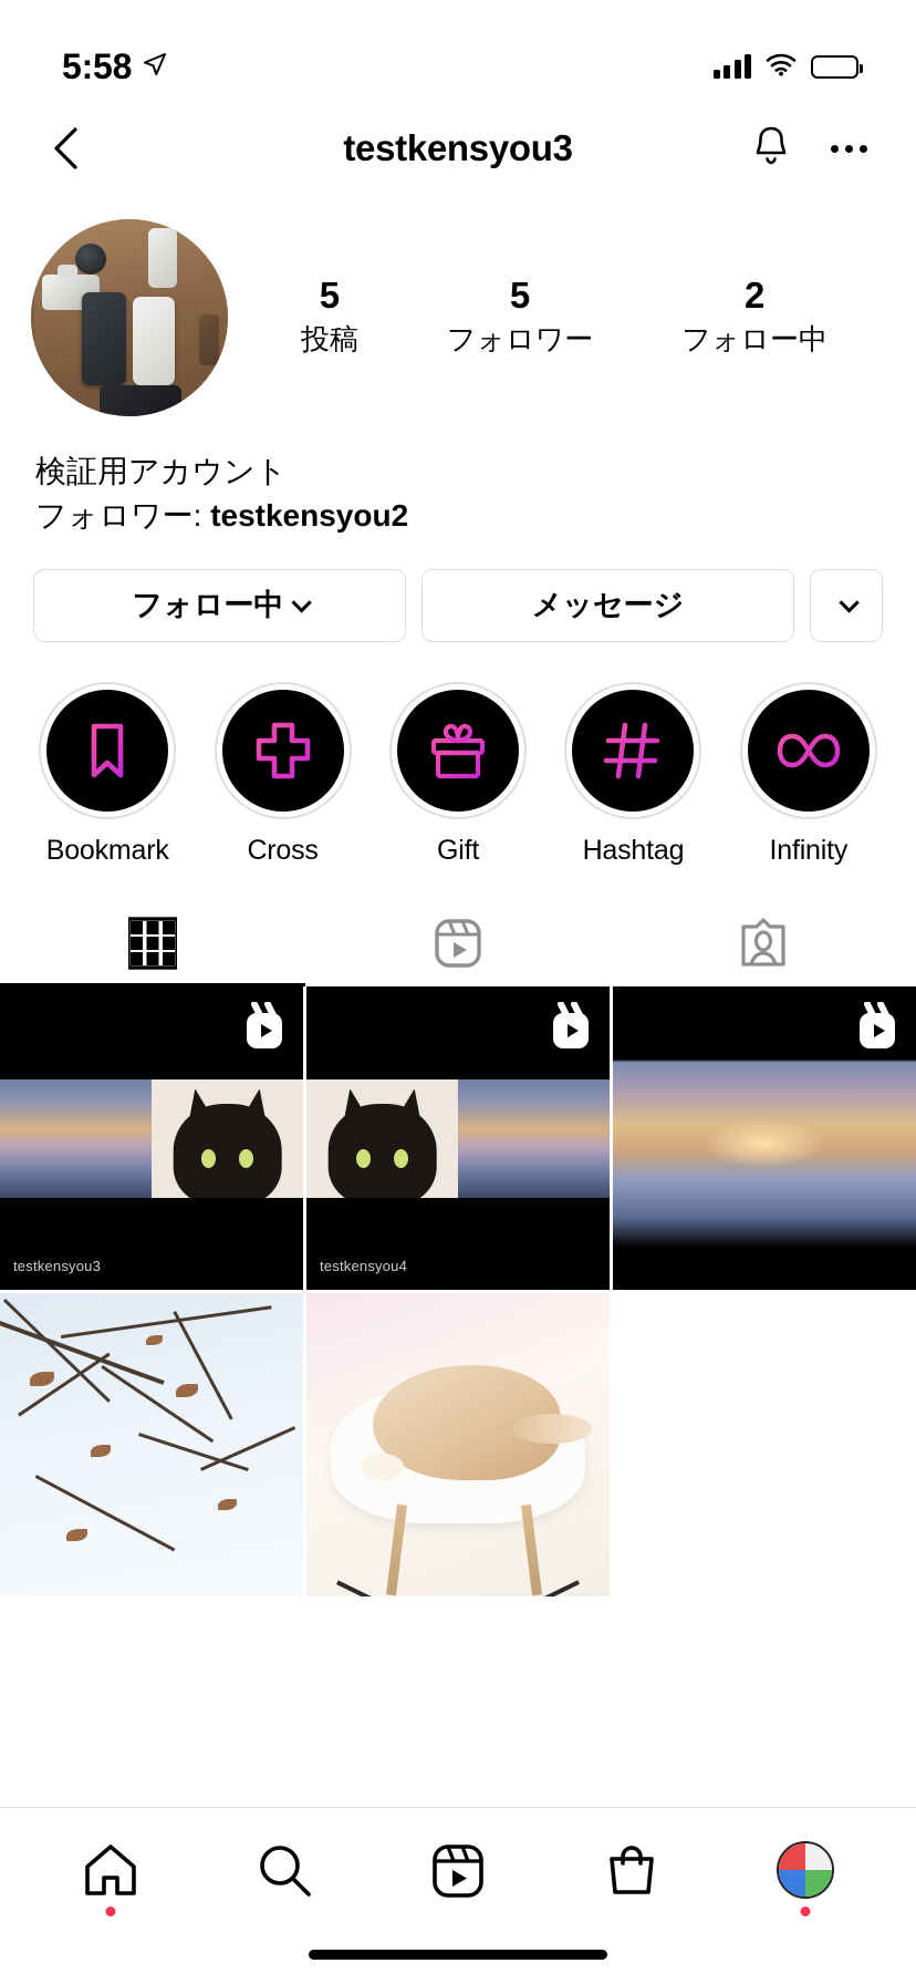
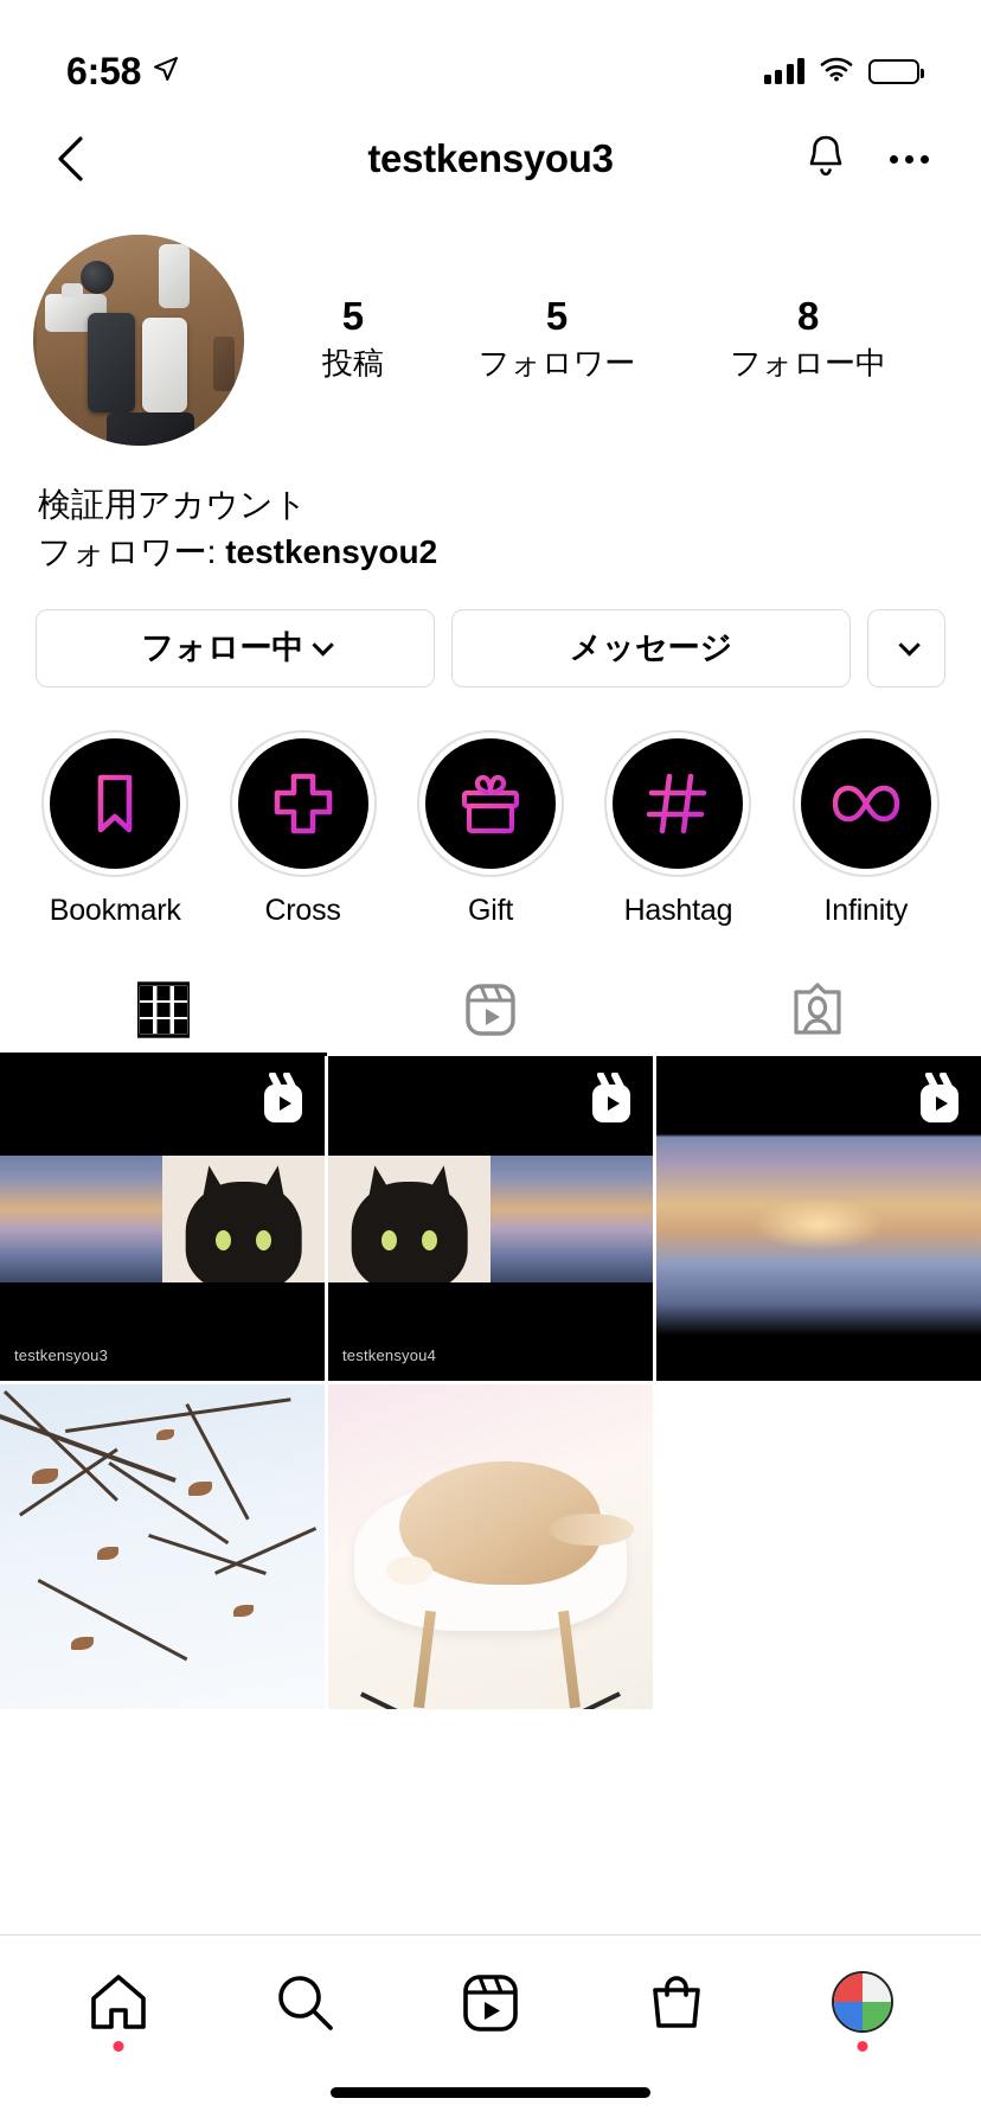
- 5:58
+ 6:58
  testkensyou3
  5
  投稿
  5
  フォロワー
- 2
+ 8
  フォロー中
  検証用アカウント
  フォロワー: testkensyou2
  フォロー中
  メッセージ
  Bookmark
  Cross
  Gift
  Hashtag
  Infinity
  testkensyou3
  testkensyou4
